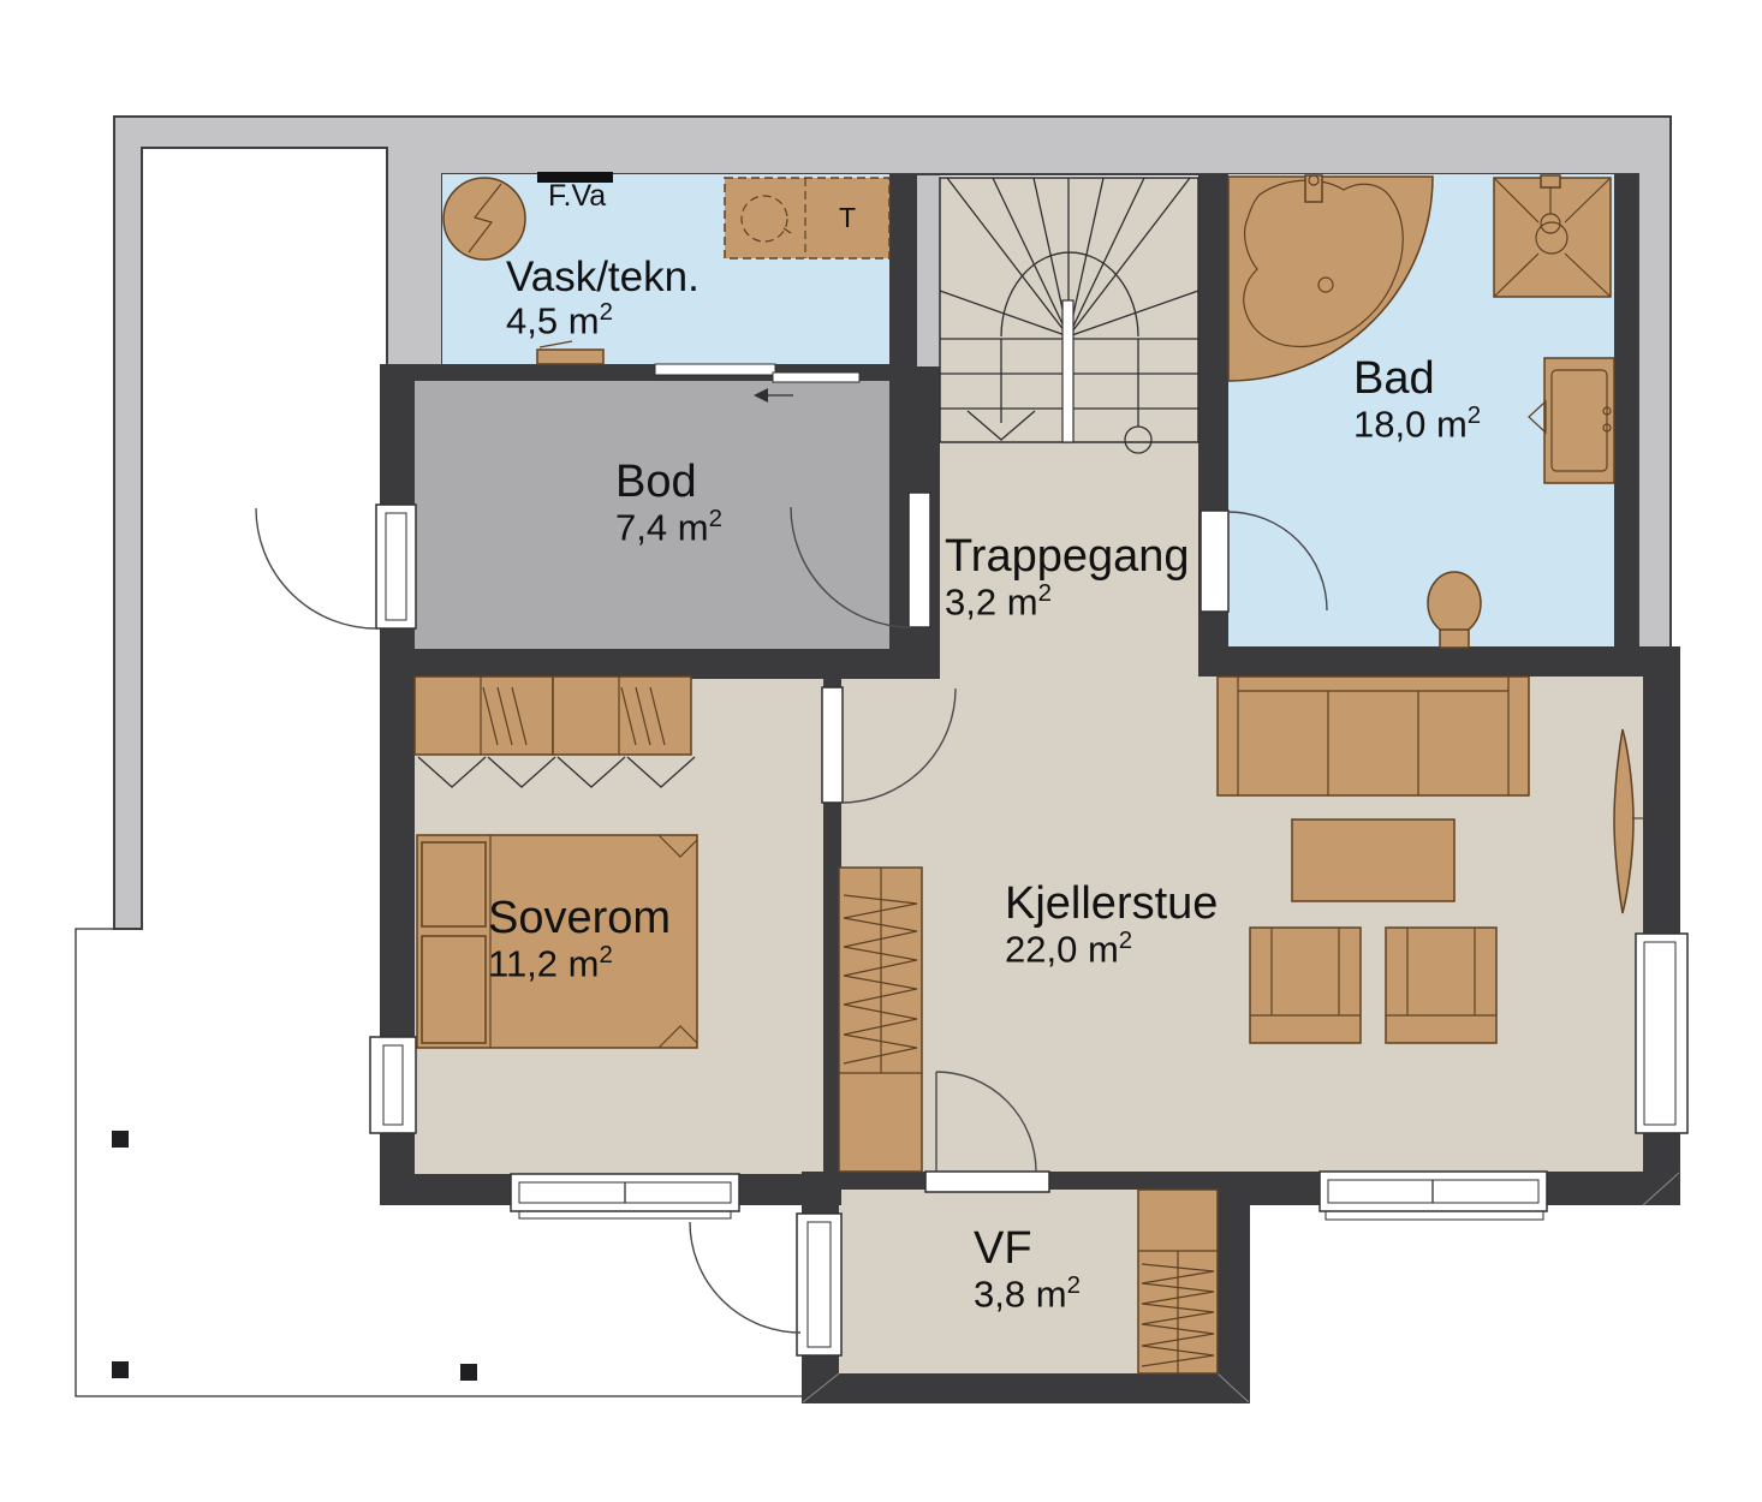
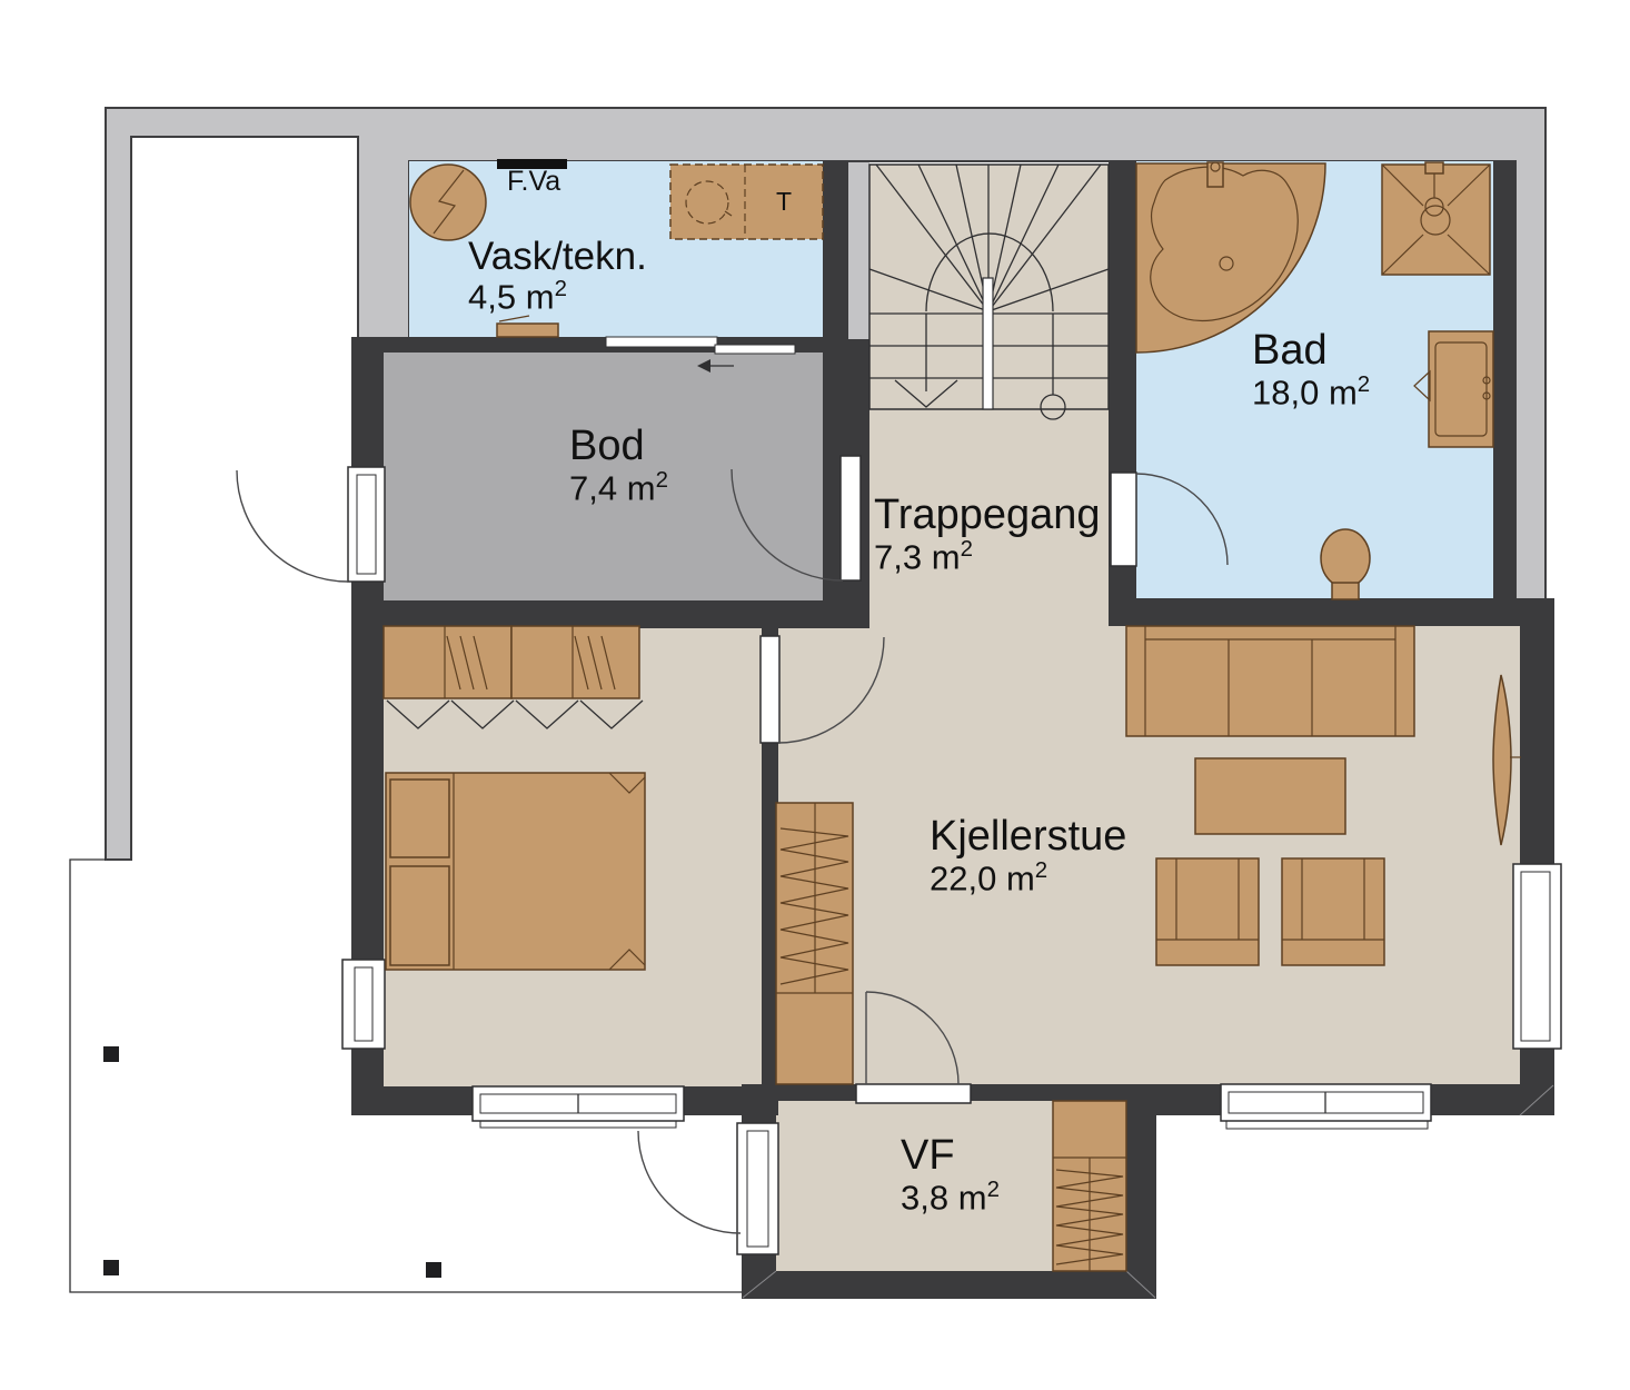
  Vask/tekn.
  4,5 m2
  Bod
  7,4 m2
  Trappegang
- 3,2 m2
+ 7,3 m2
  Bad
  18,0 m2
- Soverom
- 11,2 m2
  Kjellerstue
  22,0 m2
  VF
  3,8 m2
  F.Va
  T
